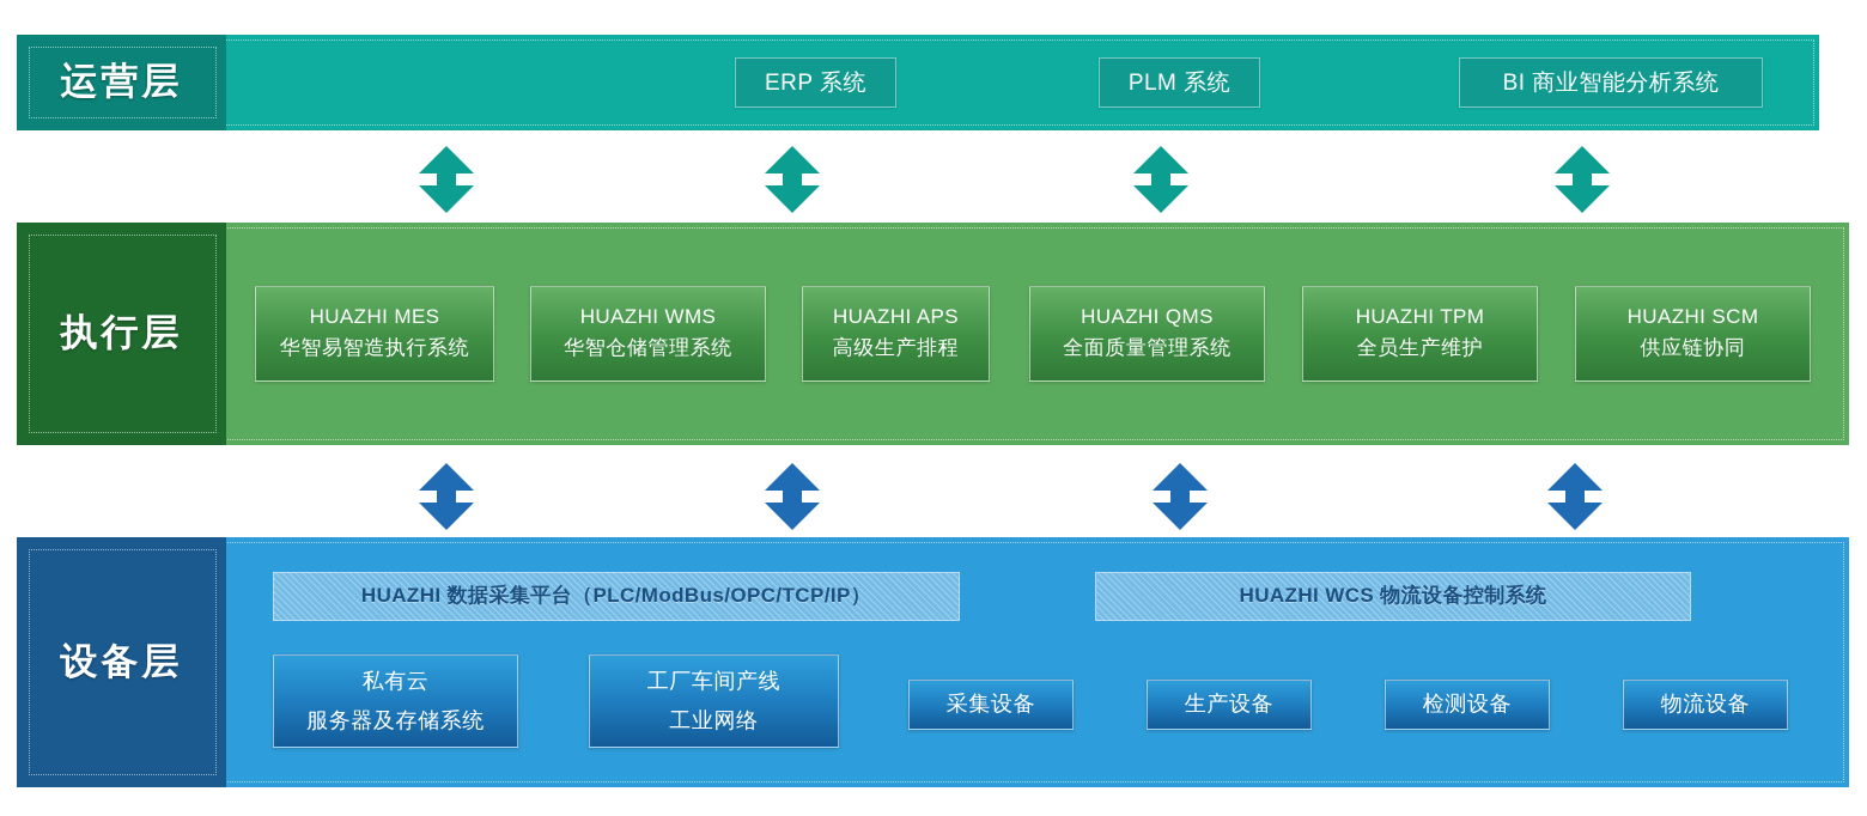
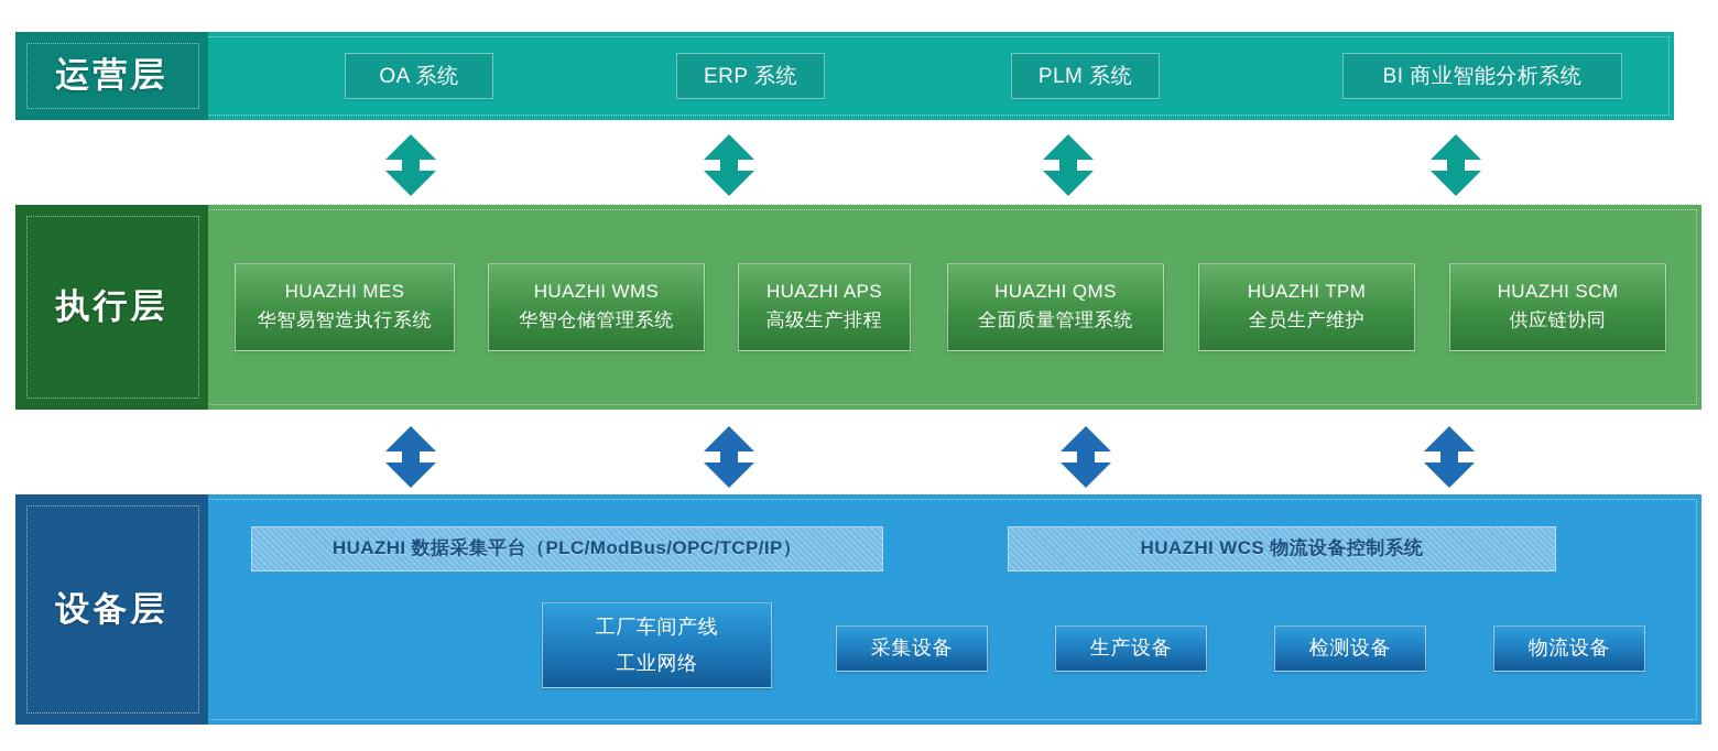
  运营层
+ OA 系统
  ERP 系统
  PLM 系统
  BI 商业智能分析系统
  执行层
  HUAZHI MES
  华智易智造执行系统
  HUAZHI WMS
  华智仓储管理系统
  HUAZHI APS
  高级生产排程
  HUAZHI QMS
  全面质量管理系统
  HUAZHI TPM
  全员生产维护
  HUAZHI SCM
  供应链协同
  设备层
  HUAZHI 数据采集平台（PLC/ModBus/OPC/TCP/IP）
  HUAZHI WCS 物流设备控制系统
- 私有云
- 服务器及存储系统
  工厂车间产线
  工业网络
  采集设备
  生产设备
  检测设备
  物流设备
